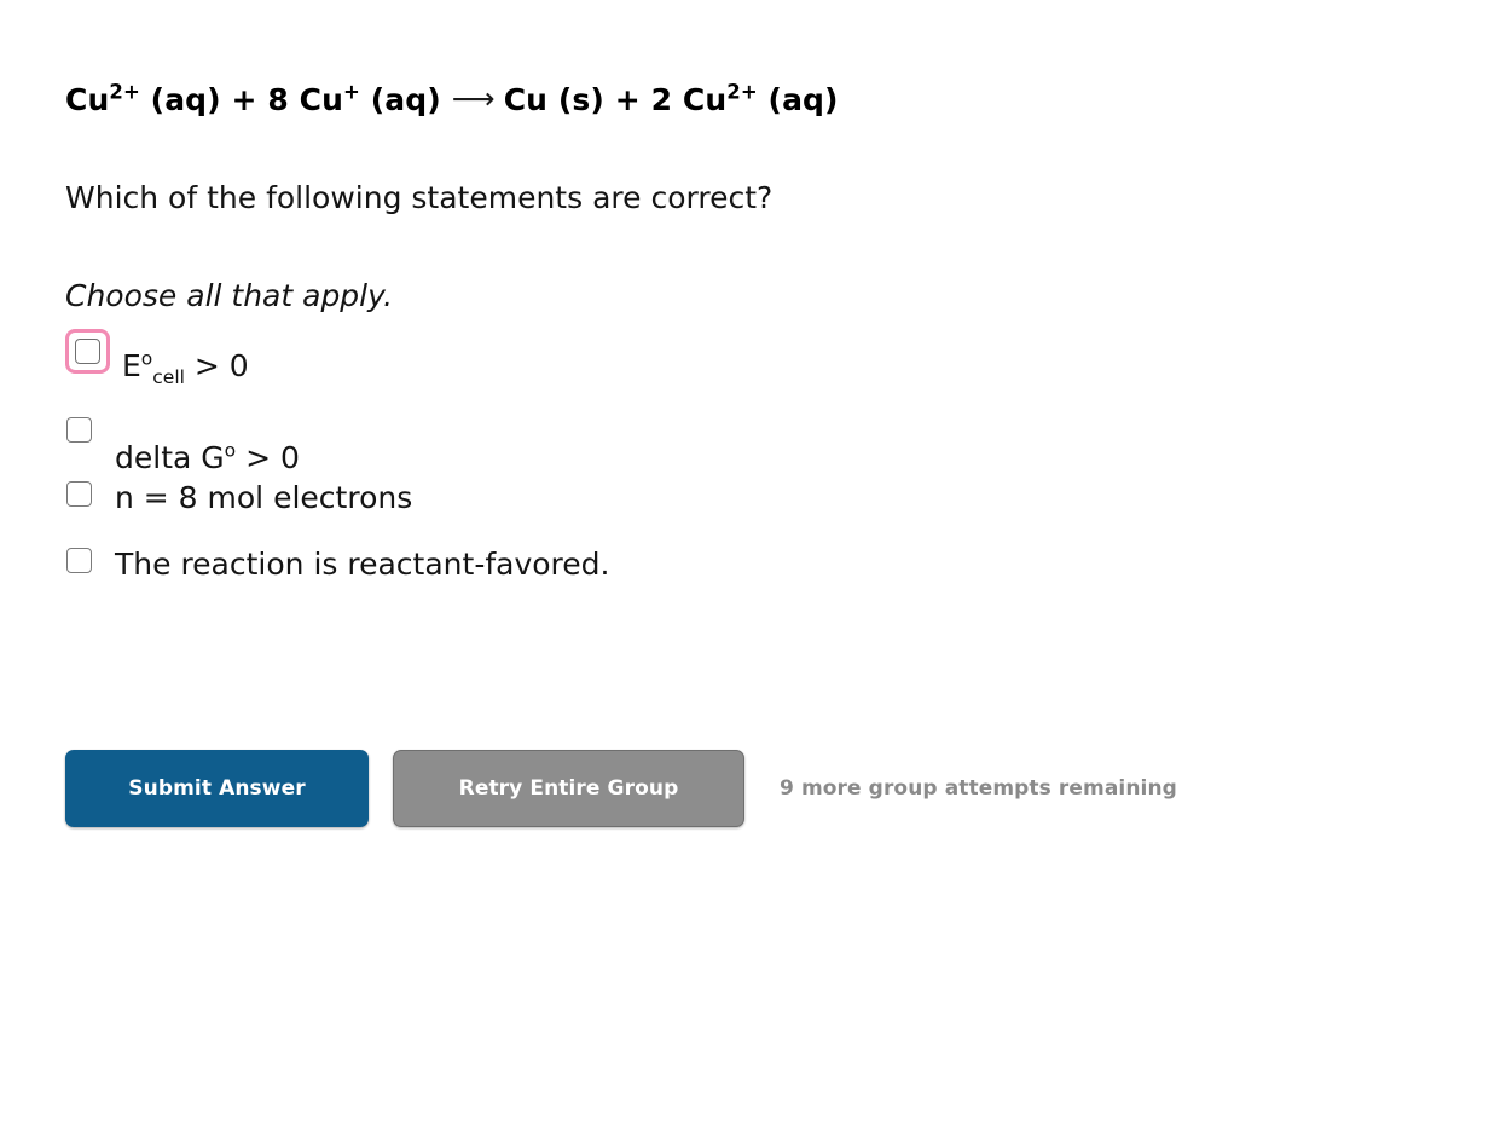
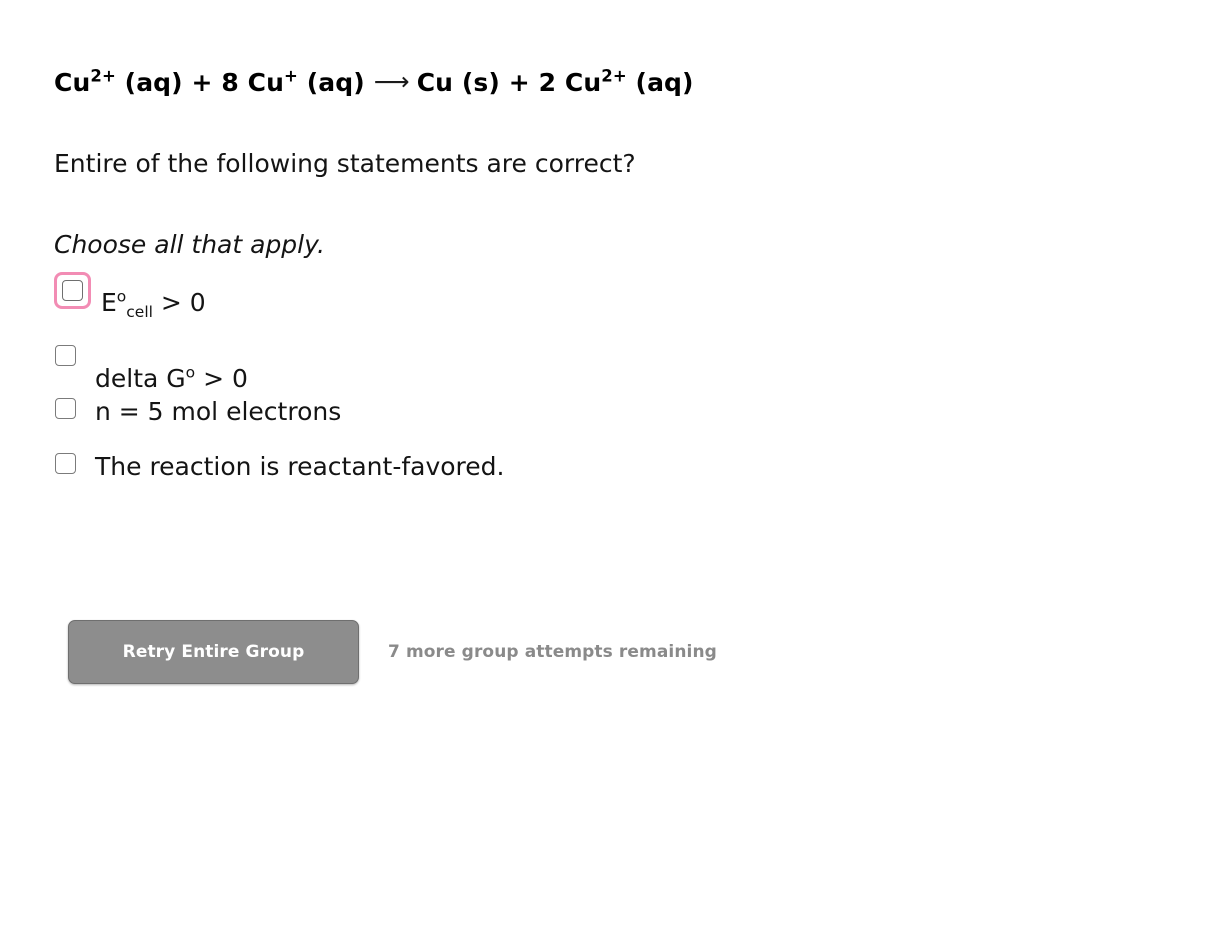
  Cu2+ (aq) + 8 Cu+ (aq) ⟶ Cu (s) + 2 Cu2+ (aq)
- Which of the following statements are correct?
+ Entire of the following statements are correct?
  Choose all that apply.
  Eocell > 0
  delta Go > 0
- n = 8 mol electrons
+ n = 5 mol electrons
  The reaction is reactant-favored.
- Submit Answer
  Retry Entire Group
- 9 more group attempts remaining
+ 7 more group attempts remaining
